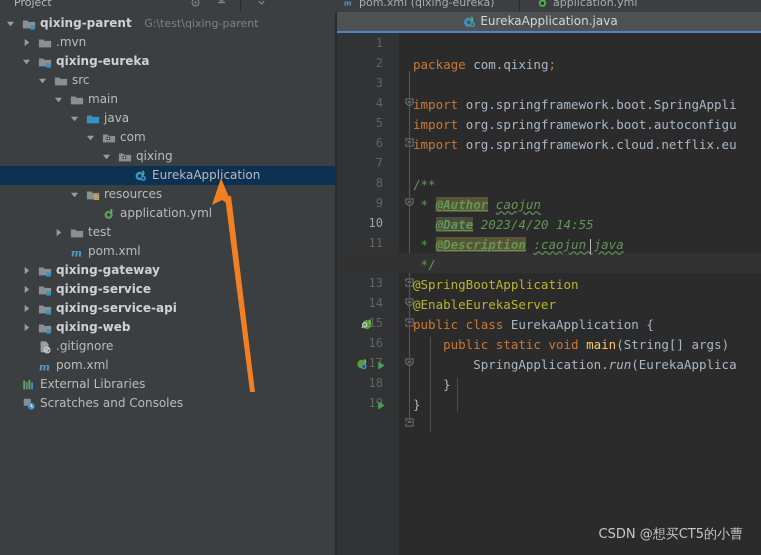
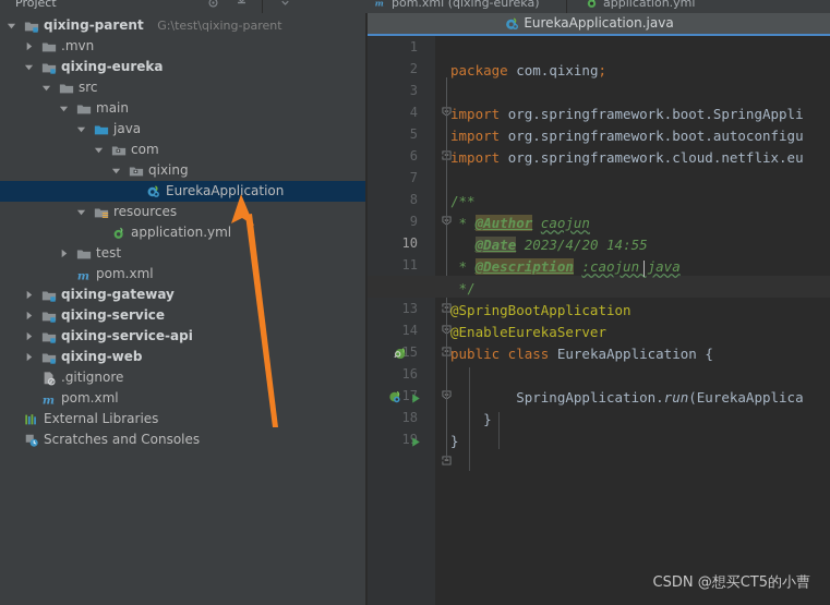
  Project
  m
  pom.xml (qixing-eureka)
  application.yml
  qixing-parent
  G:\test\qixing-parent
  .mvn
  qixing-eureka
  src
  main
  java
  com
  qixing
  EurekaApplication
  resources
  application.yml
  test
  m
  pom.xml
  qixing-gateway
  qixing-service
  qixing-service-api
  qixing-web
  .gitignore
  m
  pom.xml
  External Libraries
  Scratches and Consoles
  EurekaApplication.java
  1
  2
  3
  4
  5
  6
  7
  8
  9
  10
  11
  13
  14
  15
  16
  18
  package com.qixing;
  import org.springframework.boot.SpringAppli
  import org.springframework.boot.autoconfigu
  import org.springframework.cloud.netflix.eu
  /**
  * @Author caojun
  @Date 2023/4/20 14:55
  * @Description :caojun java
  */
  @SpringBootApplication
  @EnableEurekaServer
  public class EurekaApplication {
- public static void main(String[] args)
  SpringApplication.run(EurekaApplica
  }
  }
  CSDN @想买CT5的小曹
